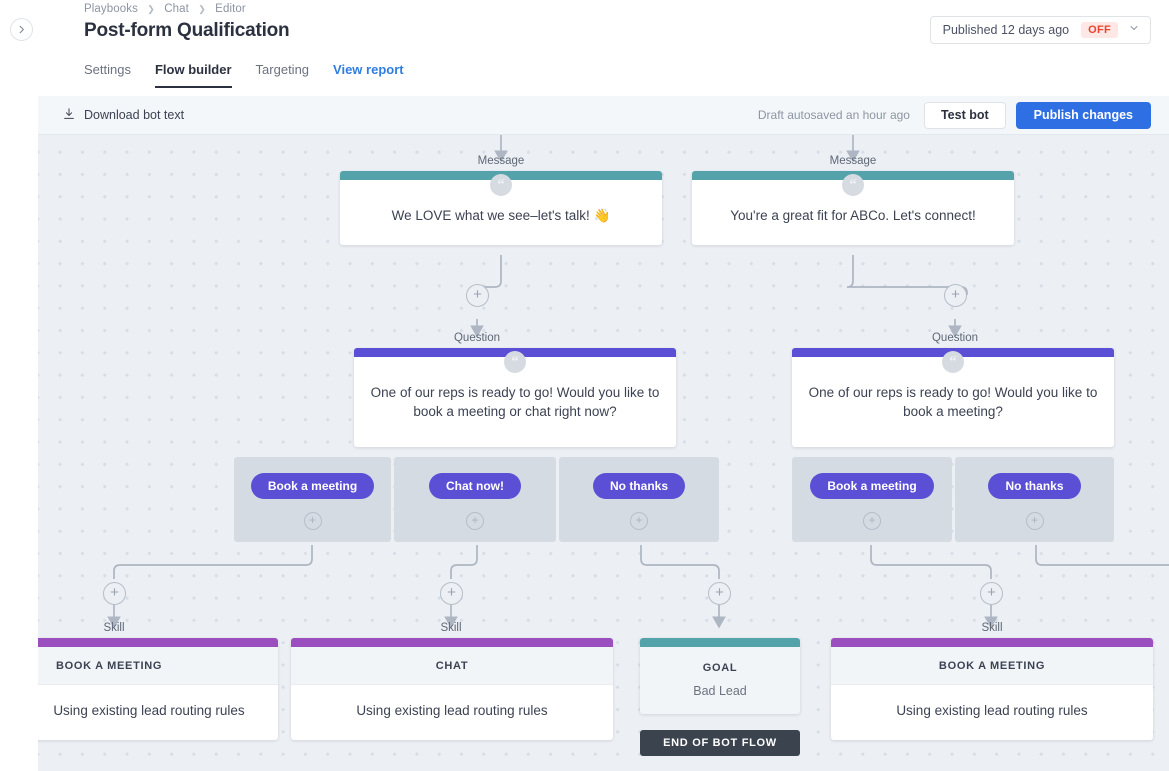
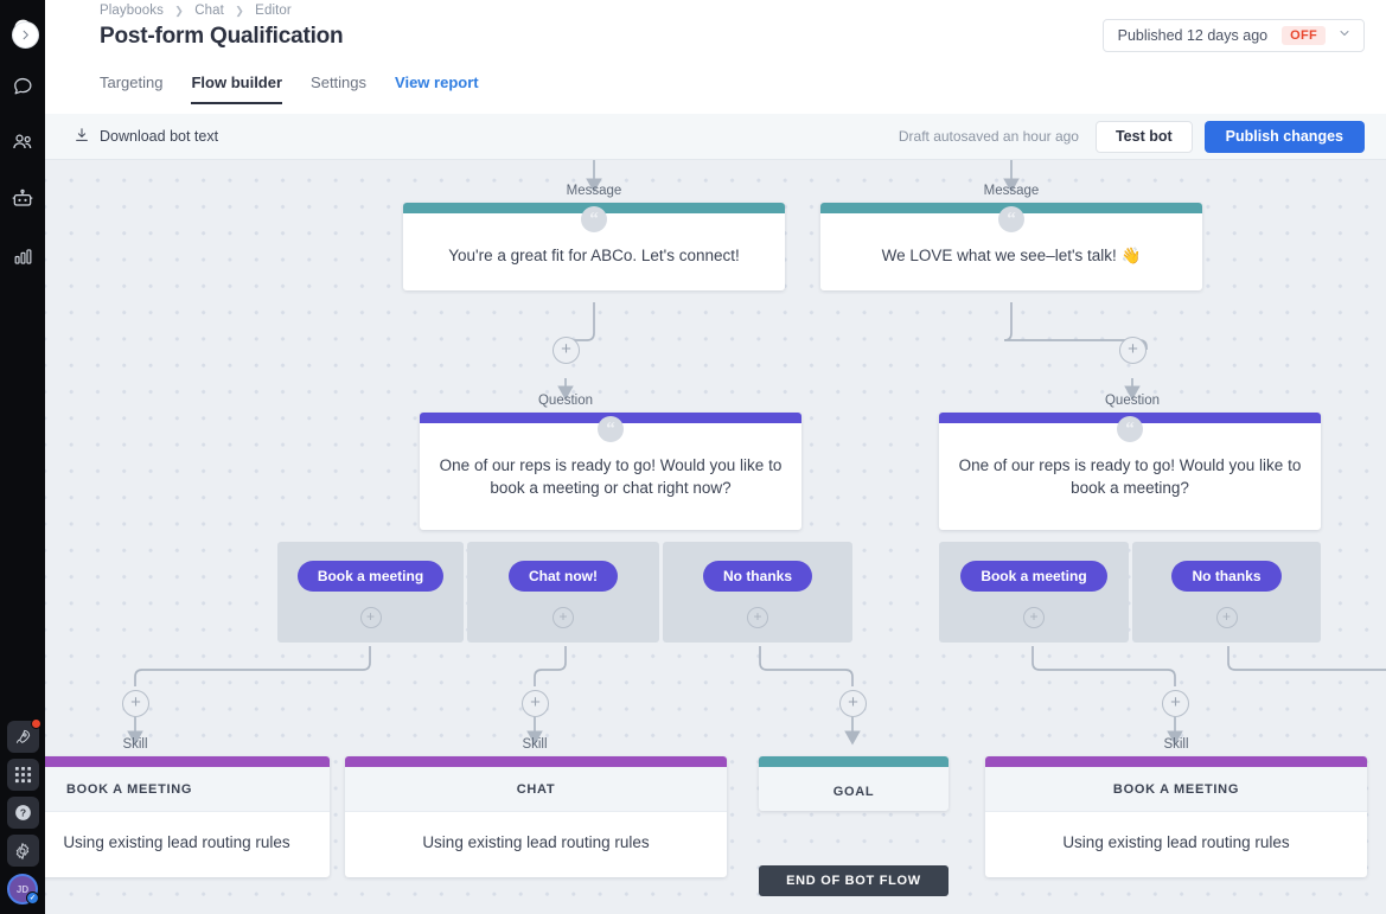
+ ?
+ JD
  Playbooks ❯ Chat ❯ Editor
  Post-form Qualification
  Published 12 days ago
  OFF
- Settings
+ Targeting
  Flow builder
- Targeting
+ Settings
  View report
  Download bot text
  Draft autosaved an hour ago
  Test bot
  Publish changes
  Message
  “
- We LOVE what we see–let's talk! 👋
+ You're a great fit for ABCo. Let's connect!
  Message
  “
- You're a great fit for ABCo. Let's connect!
+ We LOVE what we see–let's talk! 👋
  +
  +
  Question
  “
  One of our reps is ready to go! Would you like to book a meeting or chat right now?
  Book a meeting
  +
  Chat now!
  +
  No thanks
  +
  Question
  “
  One of our reps is ready to go! Would you like to book a meeting?
  Book a meeting
  +
  No thanks
  +
  +
  +
  +
  +
  Skill
  BOOK A MEETING
  Using existing lead routing rules
  Skill
  CHAT
  Using existing lead routing rules
  GOAL
- Bad Lead
  END OF BOT FLOW
  Skill
  BOOK A MEETING
  Using existing lead routing rules
